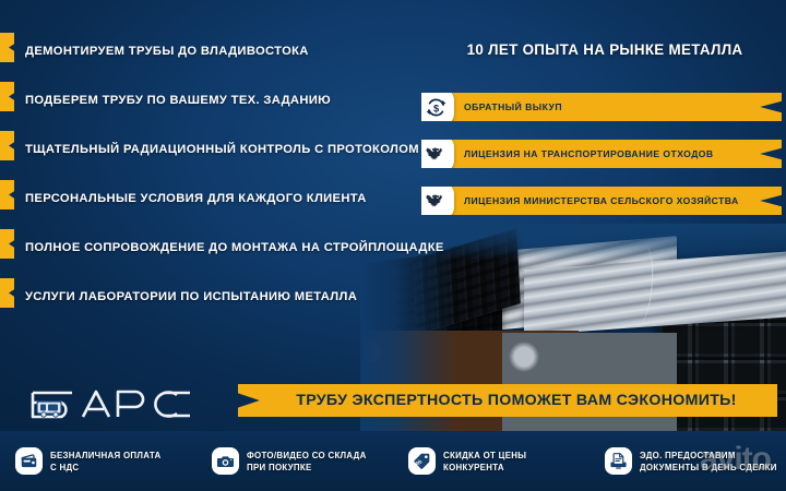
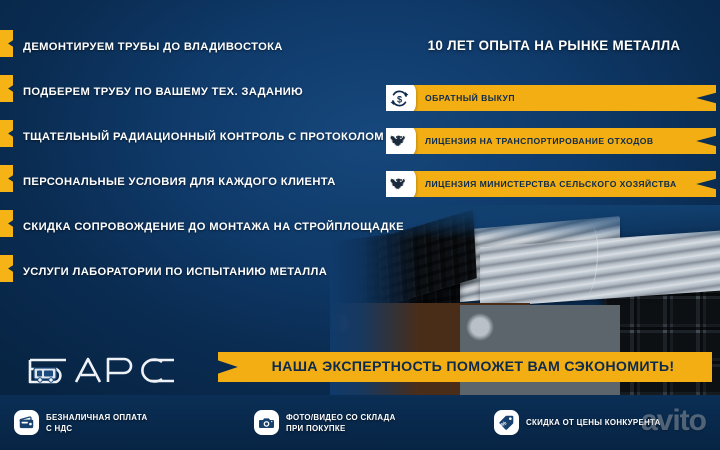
  ДЕМОНТИРУЕМ ТРУБЫ ДО ВЛАДИВОСТОКА
  ПОДБЕРЕМ ТРУБУ ПО ВАШЕМУ ТЕХ. ЗАДАНИЮ
  ТЩАТЕЛЬНЫЙ РАДИАЦИОННЫЙ КОНТРОЛЬ С ПРОТОКОЛОМ
  ПЕРСОНАЛЬНЫЕ УСЛОВИЯ ДЛЯ КАЖДОГО КЛИЕНТА
- ПОЛНОЕ СОПРОВОЖДЕНИЕ ДО МОНТАЖА НА СТРОЙПЛОЩАДКЕ
+ СКИДКА СОПРОВОЖДЕНИЕ ДО МОНТАЖА НА СТРОЙПЛОЩАДКЕ
  УСЛУГИ ЛАБОРАТОРИИ ПО ИСПЫТАНИЮ МЕТАЛЛА
  10 ЛЕТ ОПЫТА НА РЫНКЕ МЕТАЛЛА
  $
  ОБРАТНЫЙ ВЫКУП
  ЛИЦЕНЗИЯ НА ТРАНСПОРТИРОВАНИЕ ОТХОДОВ
  ЛИЦЕНЗИЯ МИНИСТЕРСТВА СЕЛЬСКОГО ХОЗЯЙСТВА
- ТРУБУ ЭКСПЕРТНОСТЬ ПОМОЖЕТ ВАМ СЭКОНОМИТЬ!
+ НАША ЭКСПЕРТНОСТЬ ПОМОЖЕТ ВАМ СЭКОНОМИТЬ!
  БЕЗНАЛИЧНАЯ ОПЛАТА
  С НДС
  ФОТО/ВИДЕО СО СКЛАДА
  ПРИ ПОКУПКЕ
  СКИДКА ОТ ЦЕНЫ КОНКУРЕНТА
- ЭДО. ПРЕДОСТАВИМ
- ДОКУМЕНТЫ В ДЕНЬ СДЕЛКИ
  avito
